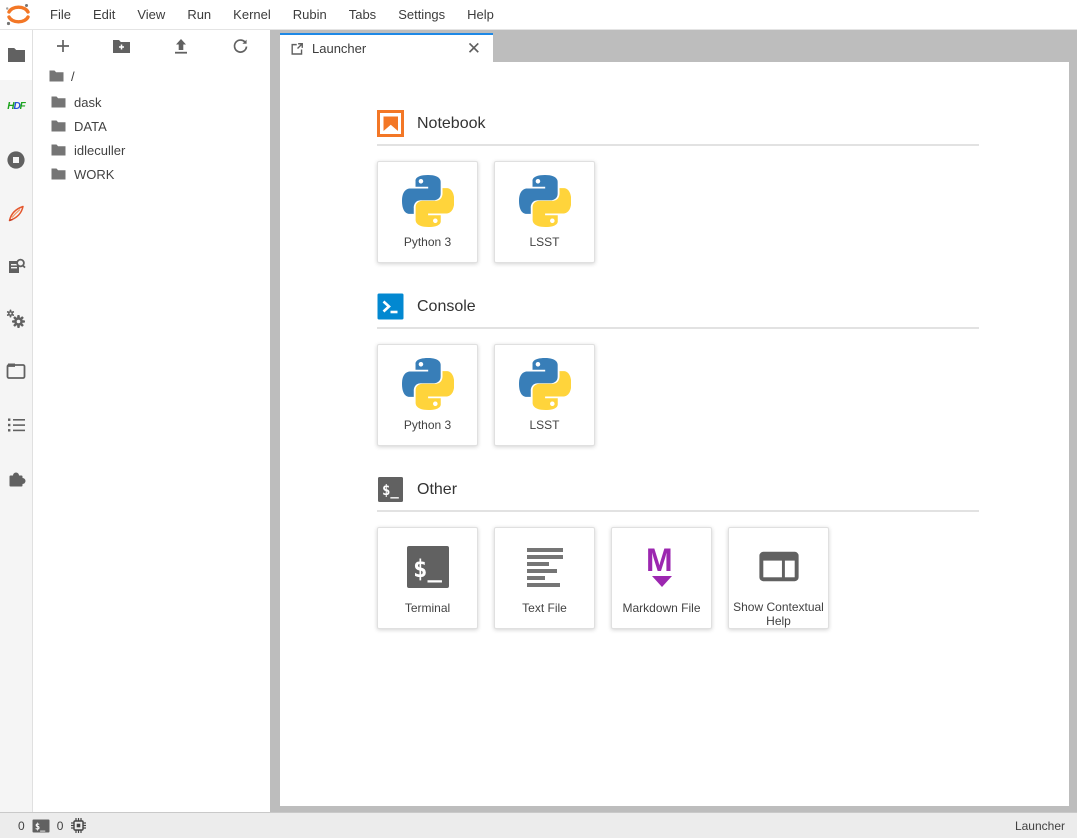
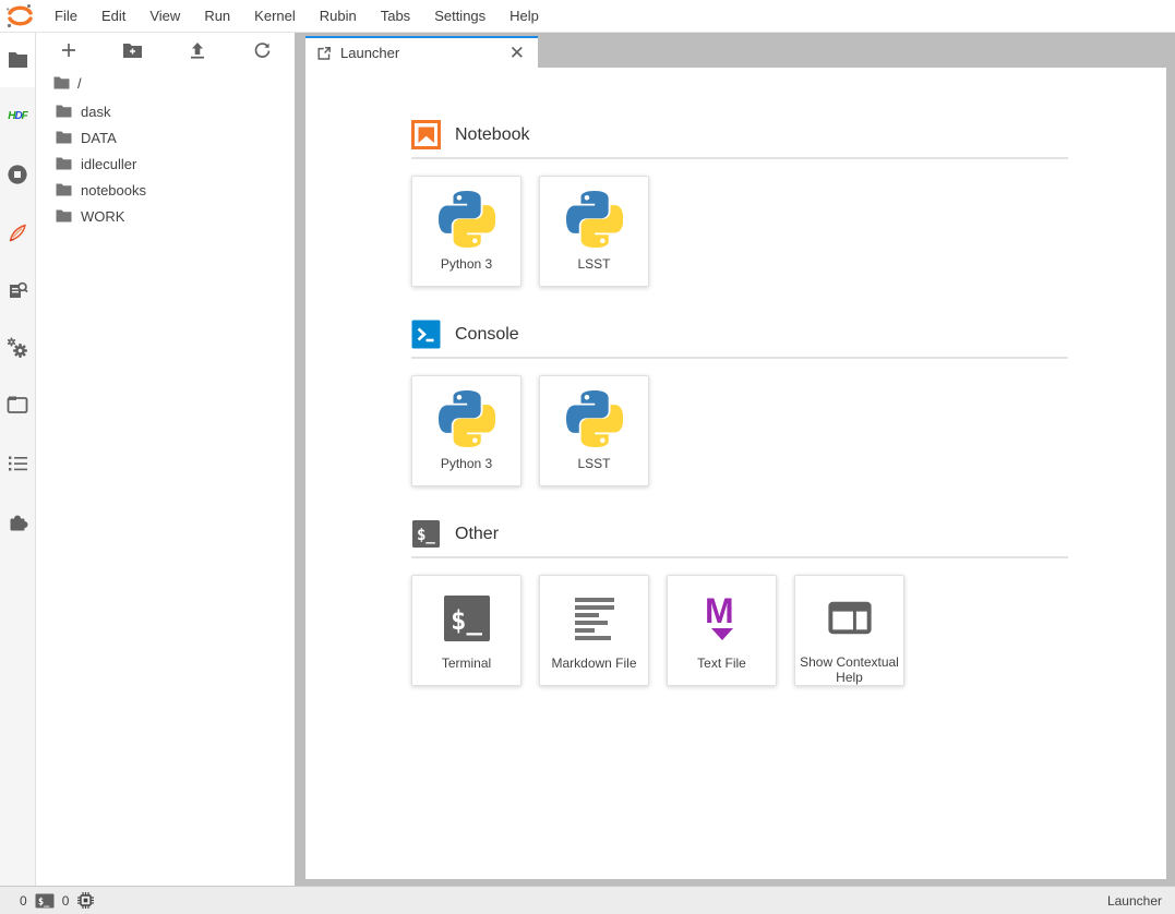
  File
  Edit
  View
  Run
  Kernel
  Rubin
  Tabs
  Settings
  Help
  HDF
  /
  dask
  DATA
  idleculler
+ notebooks
  WORK
  Launcher
  ✕
  Notebook
  Python 3
  LSST
  Console
  Python 3
  LSST
  $_
  Other
  $_
  Terminal
- Text File
+ Markdown File
  M
- Markdown File
+ Text File
  Show Contextual Help
  0
  $_
  0
  Launcher
